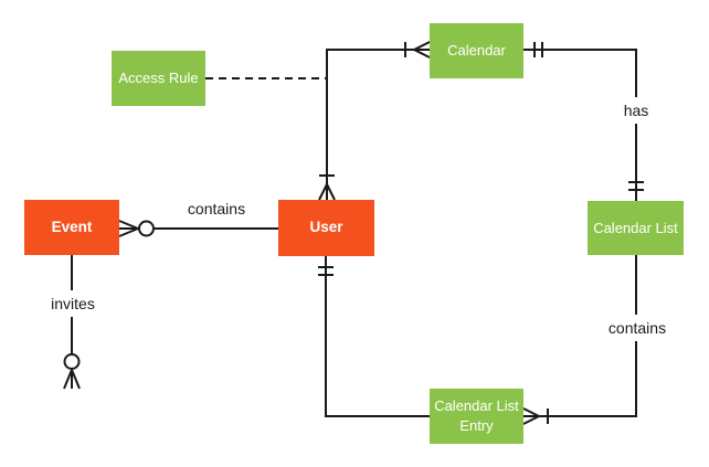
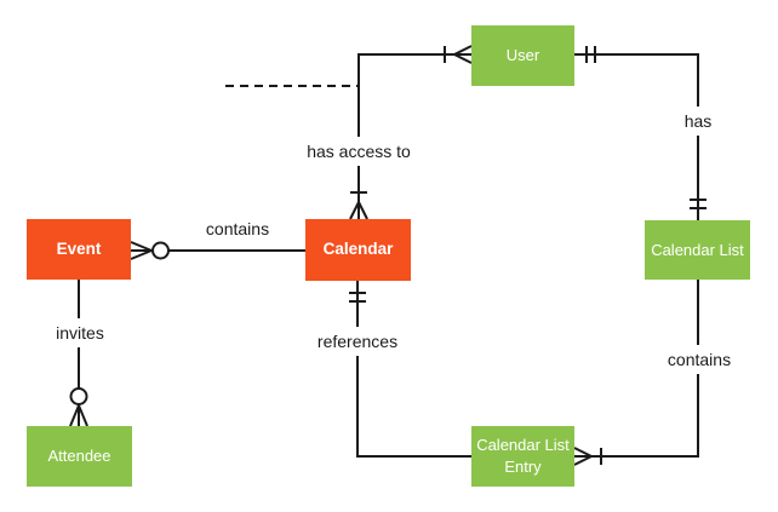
+ has access to
  has
  contains
  invites
+ references
  contains
- Access Rule
- Calendar
+ User
  Event
- User
+ Calendar
  Calendar List
+ Attendee
  Calendar List Entry
